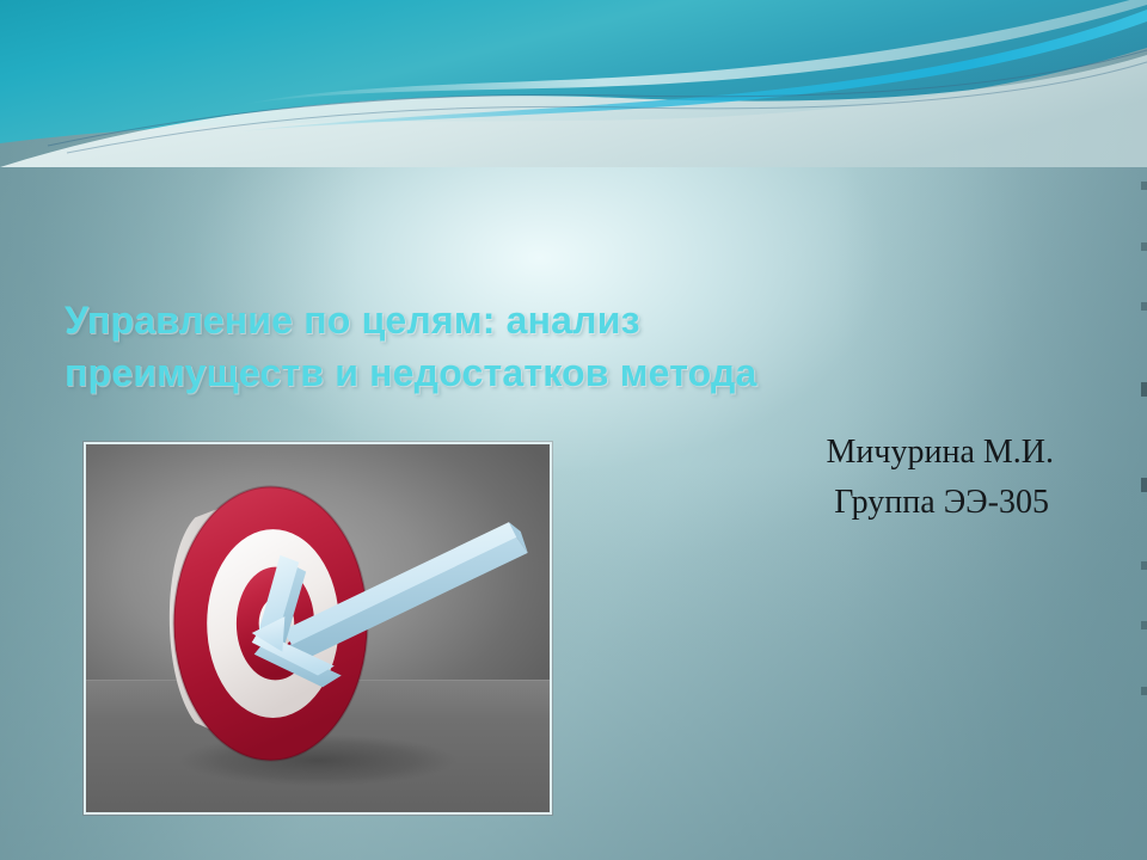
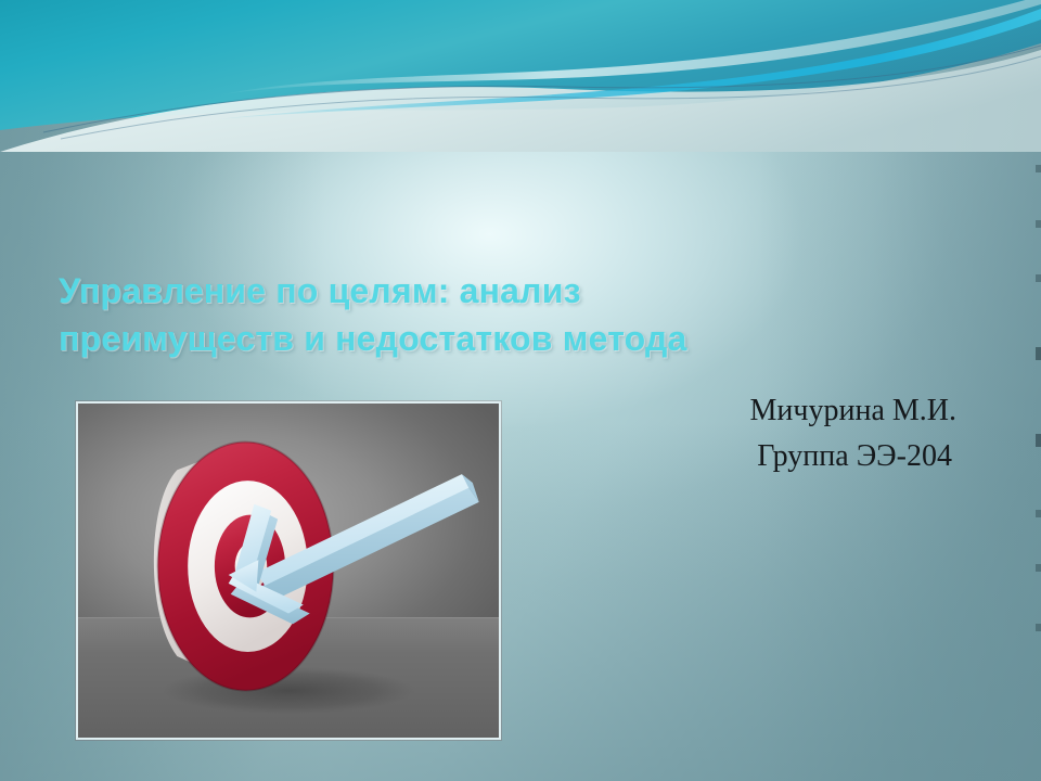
  Управление по целям: анализ
  преимуществ и недостатков метода
  Мичурина М.И.
- Группа ЭЭ-305
+ Группа ЭЭ-204
